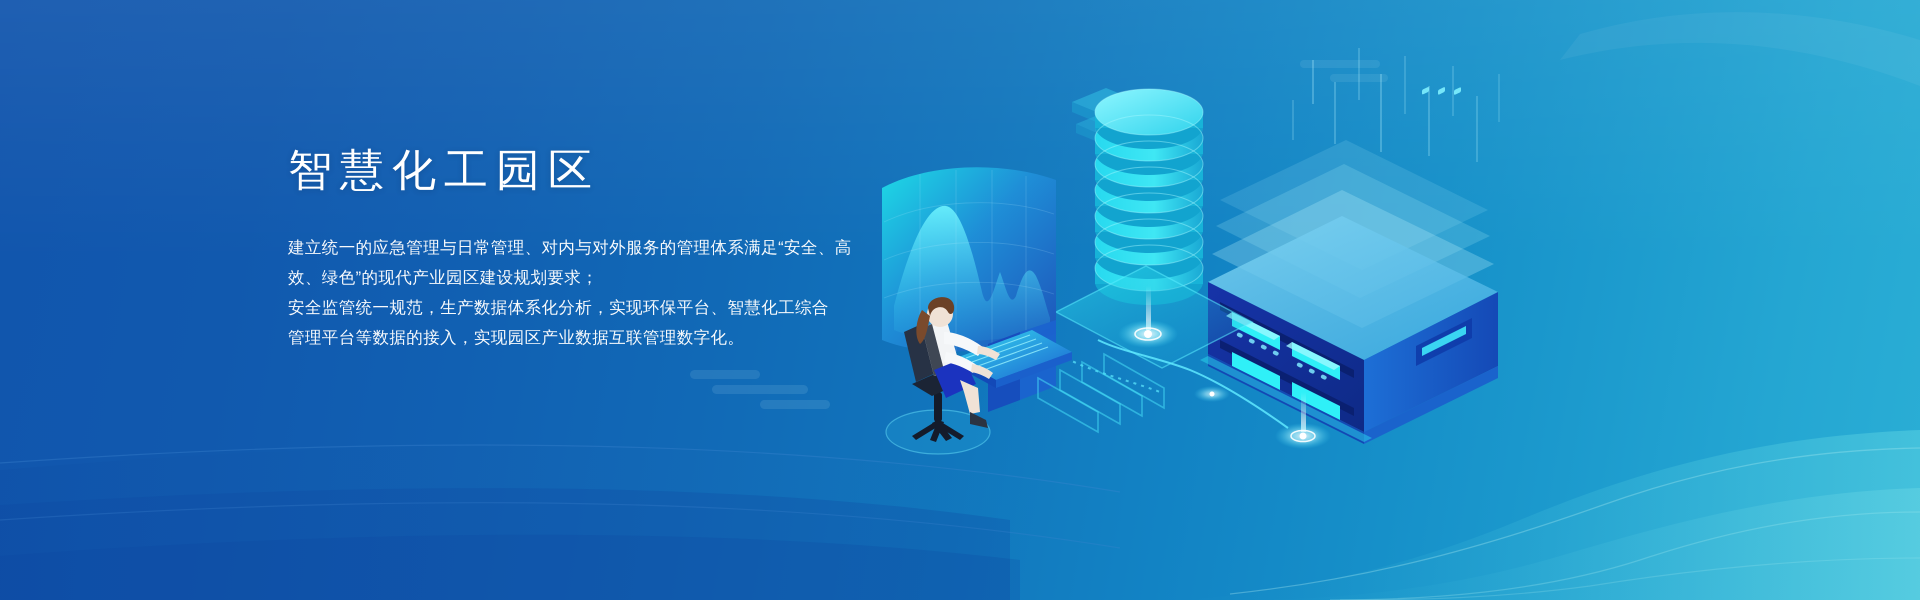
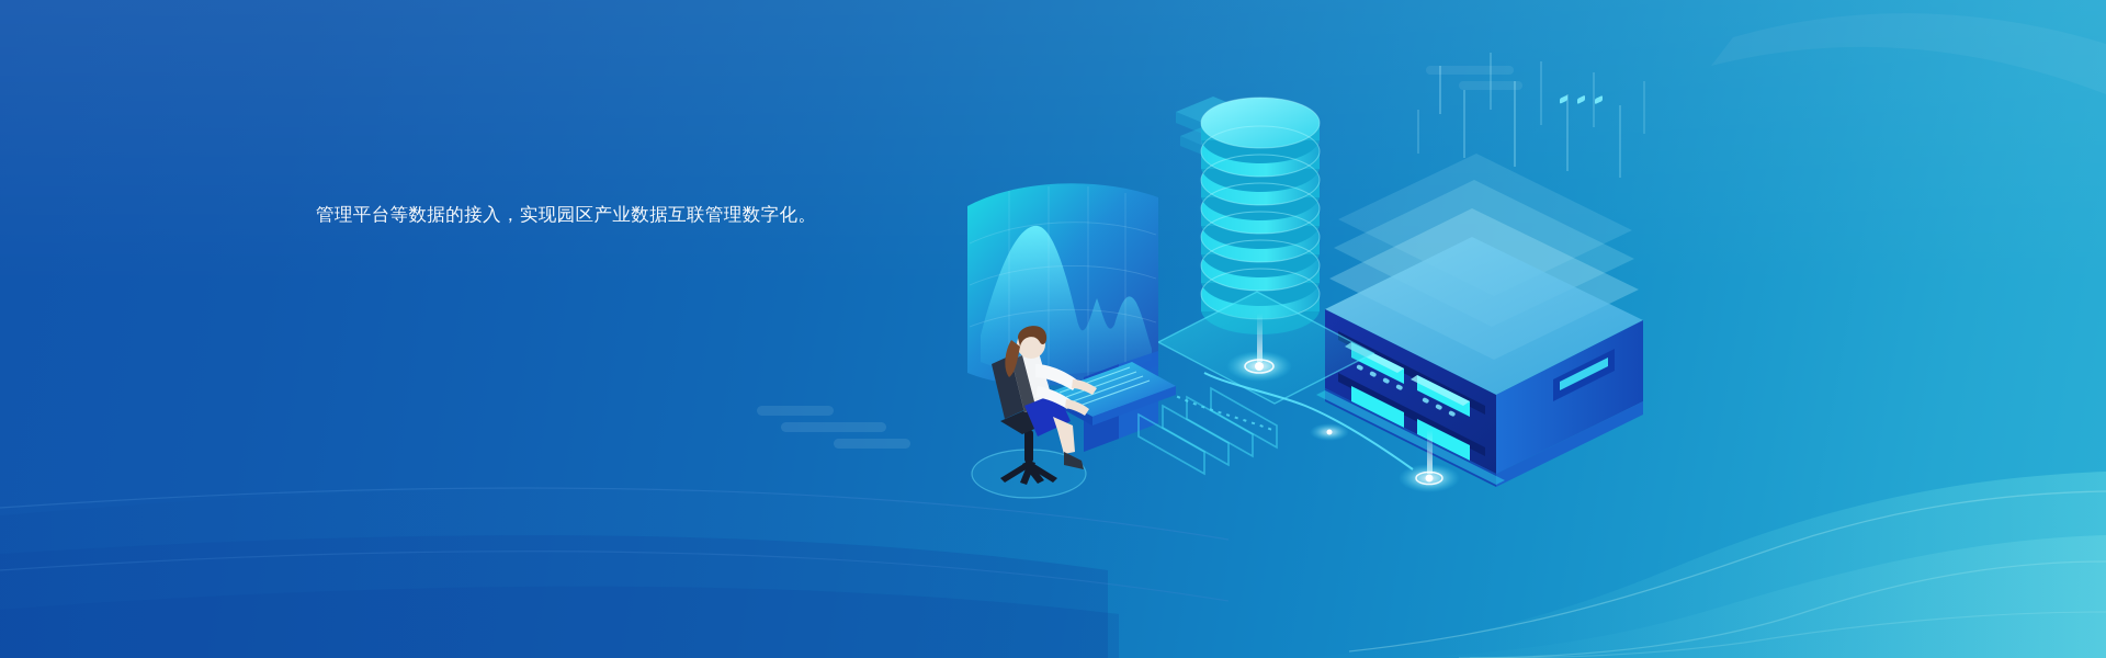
- 智慧化工园区
- 建立统一的应急管理与日常管理、对内与对外服务的管理体系满足“安全、高
- 效、绿色”的现代产业园区建设规划要求；
- 安全监管统一规范，生产数据体系化分析，实现环保平台、智慧化工综合
  管理平台等数据的接入，实现园区产业数据互联管理数字化。
